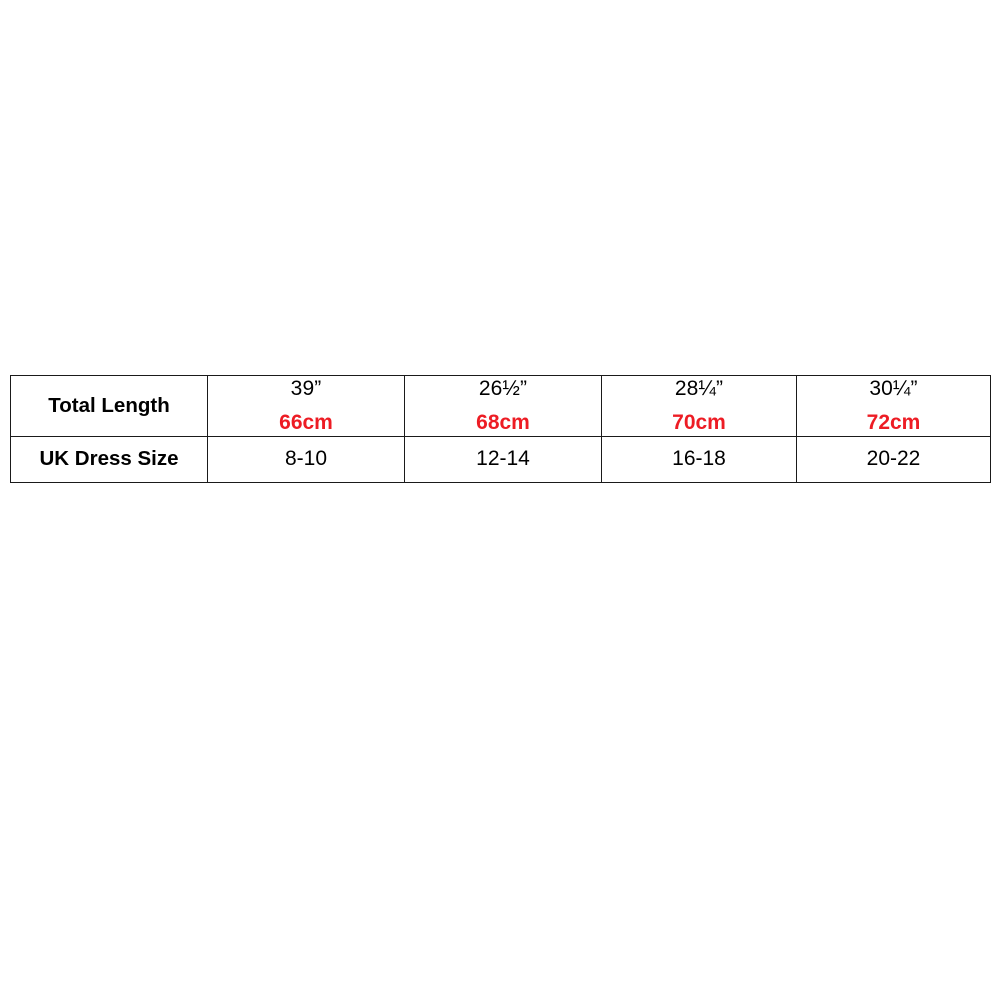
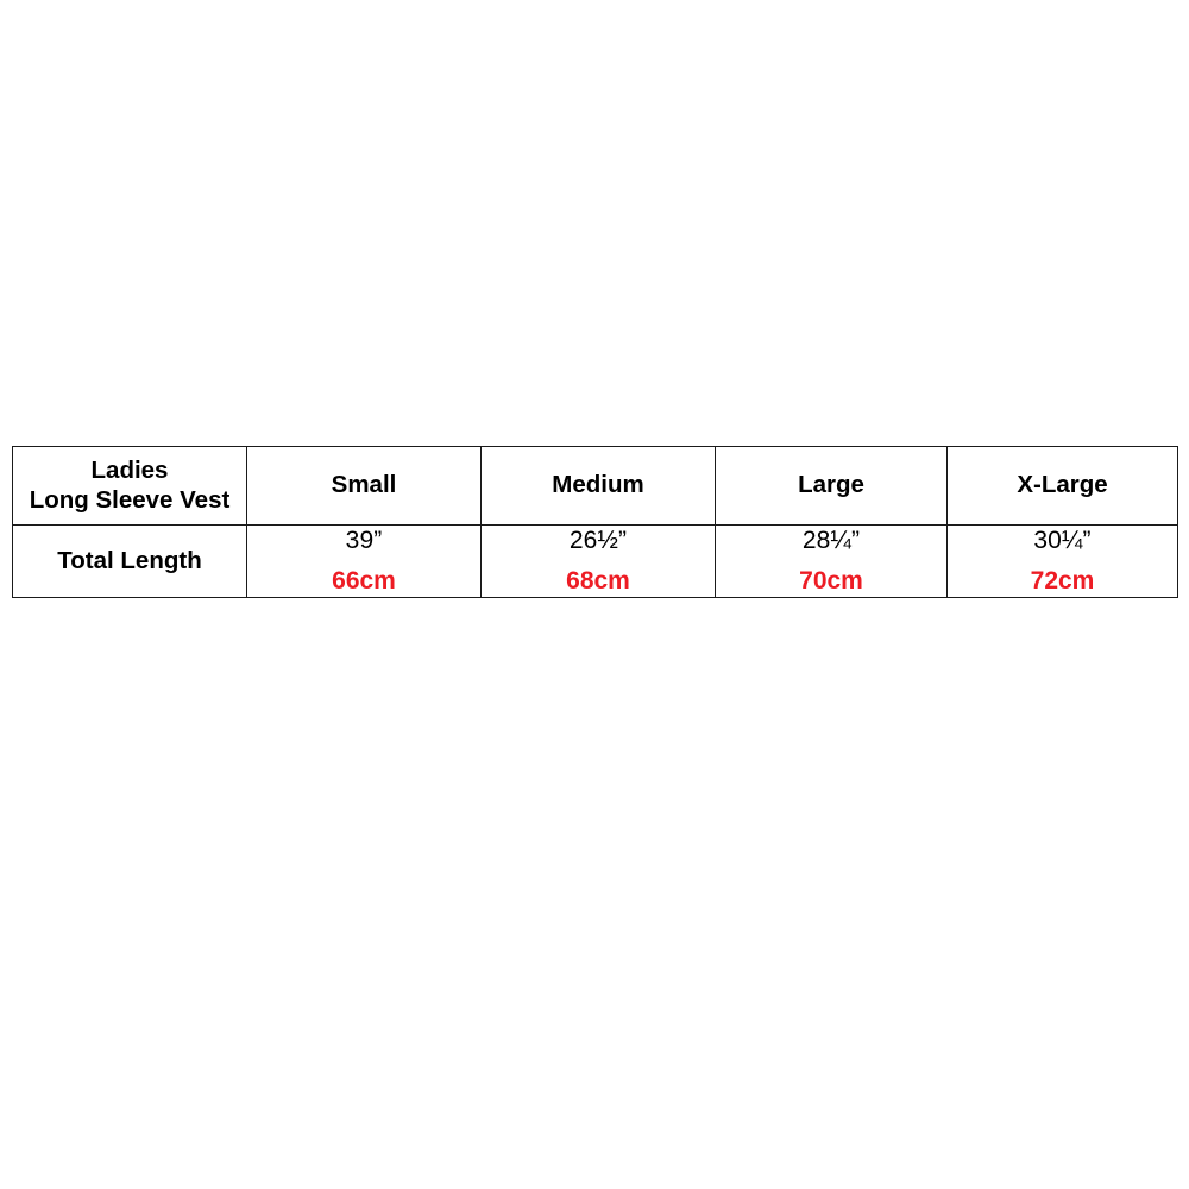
+ Ladies Long Sleeve Vest	Small	Medium	Large	X-Large
  Total Length	39” 66cm	26½” 68cm	28¼” 70cm	30¼” 72cm
- UK Dress Size	8-10	12-14	16-18	20-22
